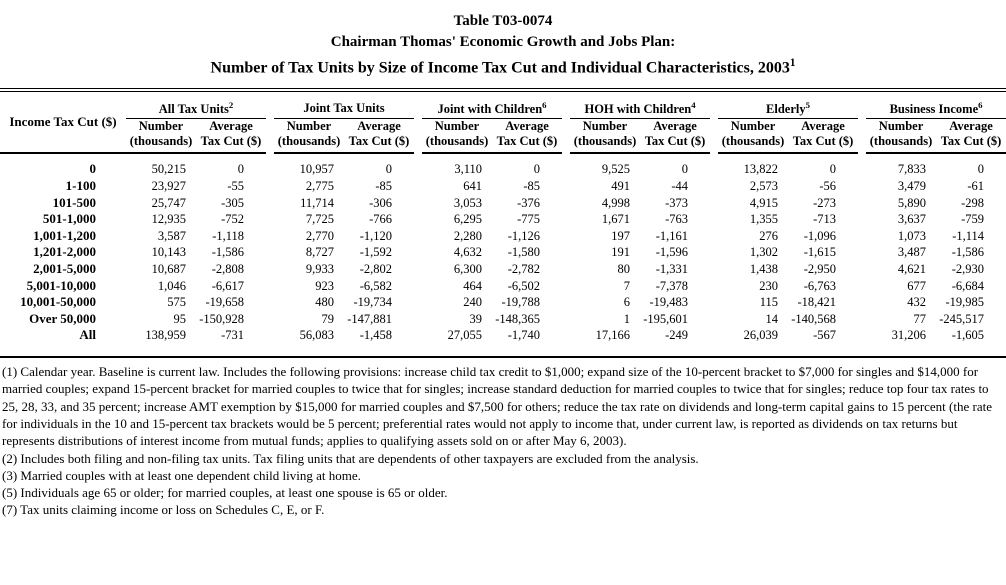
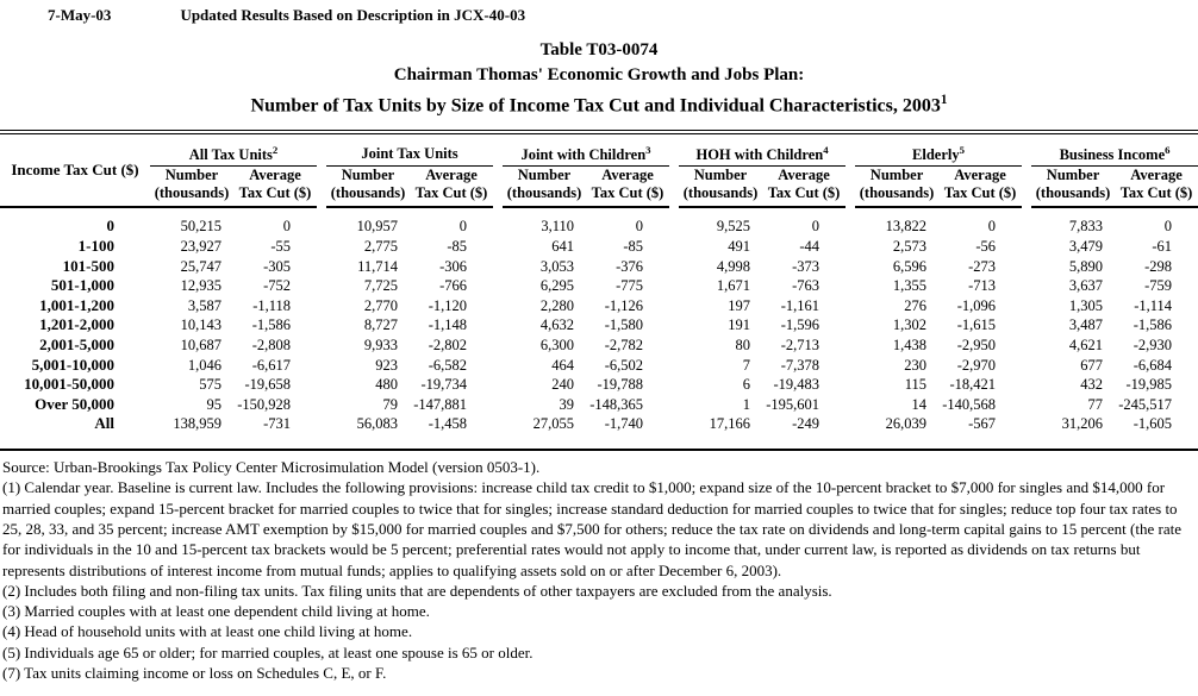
+ 7-May-03
+ Updated Results Based on Description in JCX-40-03
  Table T03-0074
  Chairman Thomas' Economic Growth and Jobs Plan:
  Number of Tax Units by Size of Income Tax Cut and Individual Characteristics, 20031
- Income Tax Cut ($)	All Tax Units2		Joint Tax Units		Joint with Children6		HOH with Children4		Elderly5		Business Income6
+ Income Tax Cut ($)	All Tax Units2		Joint Tax Units		Joint with Children3		HOH with Children4		Elderly5		Business Income6
  Number(thousands)	AverageTax Cut ($)	Number(thousands)	AverageTax Cut ($)	Number(thousands)	AverageTax Cut ($)	Number(thousands)	AverageTax Cut ($)	Number(thousands)	AverageTax Cut ($)	Number(thousands)	AverageTax Cut ($)
  0	50,215	0		10,957	0		3,110	0		9,525	0		13,822	0		7,833	0
  1-100	23,927	-55		2,775	-85		641	-85		491	-44		2,573	-56		3,479	-61
- 101-500	25,747	-305		11,714	-306		3,053	-376		4,998	-373		4,915	-273		5,890	-298
+ 101-500	25,747	-305		11,714	-306		3,053	-376		4,998	-373		6,596	-273		5,890	-298
  501-1,000	12,935	-752		7,725	-766		6,295	-775		1,671	-763		1,355	-713		3,637	-759
- 1,001-1,200	3,587	-1,118		2,770	-1,120		2,280	-1,126		197	-1,161		276	-1,096		1,073	-1,114
+ 1,001-1,200	3,587	-1,118		2,770	-1,120		2,280	-1,126		197	-1,161		276	-1,096		1,305	-1,114
- 1,201-2,000	10,143	-1,586		8,727	-1,592		4,632	-1,580		191	-1,596		1,302	-1,615		3,487	-1,586
+ 1,201-2,000	10,143	-1,586		8,727	-1,148		4,632	-1,580		191	-1,596		1,302	-1,615		3,487	-1,586
- 2,001-5,000	10,687	-2,808		9,933	-2,802		6,300	-2,782		80	-1,331		1,438	-2,950		4,621	-2,930
+ 2,001-5,000	10,687	-2,808		9,933	-2,802		6,300	-2,782		80	-2,713		1,438	-2,950		4,621	-2,930
- 5,001-10,000	1,046	-6,617		923	-6,582		464	-6,502		7	-7,378		230	-6,763		677	-6,684
+ 5,001-10,000	1,046	-6,617		923	-6,582		464	-6,502		7	-7,378		230	-2,970		677	-6,684
  10,001-50,000	575	-19,658		480	-19,734		240	-19,788		6	-19,483		115	-18,421		432	-19,985
  Over 50,000	95	-150,928		79	-147,881		39	-148,365		1	-195,601		14	-140,568		77	-245,517
  All	138,959	-731		56,083	-1,458		27,055	-1,740		17,166	-249		26,039	-567		31,206	-1,605
+ Source: Urban-Brookings Tax Policy Center Microsimulation Model (version 0503-1).
- (1) Calendar year. Baseline is current law. Includes the following provisions: increase child tax credit to $1,000; expand size of the 10-percent bracket to $7,000 for singles and $14,000 for married couples; expand 15-percent bracket for married couples to twice that for singles; increase standard deduction for married couples to twice that for singles; reduce top four tax rates to 25, 28, 33, and 35 percent; increase AMT exemption by $15,000 for married couples and $7,500 for others; reduce the tax rate on dividends and long-term capital gains to 15 percent (the rate for individuals in the 10 and 15-percent tax brackets would be 5 percent; preferential rates would not apply to income that, under current law, is reported as dividends on tax returns but represents distributions of interest income from mutual funds; applies to qualifying assets sold on or after May 6, 2003).
+ (1) Calendar year. Baseline is current law. Includes the following provisions: increase child tax credit to $1,000; expand size of the 10-percent bracket to $7,000 for singles and $14,000 for married couples; expand 15-percent bracket for married couples to twice that for singles; increase standard deduction for married couples to twice that for singles; reduce top four tax rates to 25, 28, 33, and 35 percent; increase AMT exemption by $15,000 for married couples and $7,500 for others; reduce the tax rate on dividends and long-term capital gains to 15 percent (the rate for individuals in the 10 and 15-percent tax brackets would be 5 percent; preferential rates would not apply to income that, under current law, is reported as dividends on tax returns but represents distributions of interest income from mutual funds; applies to qualifying assets sold on or after December 6, 2003).
  (2) Includes both filing and non-filing tax units. Tax filing units that are dependents of other taxpayers are excluded from the analysis.
  (3) Married couples with at least one dependent child living at home.
+ (4) Head of household units with at least one child living at home.
  (5) Individuals age 65 or older; for married couples, at least one spouse is 65 or older.
  (7) Tax units claiming income or loss on Schedules C, E, or F.
